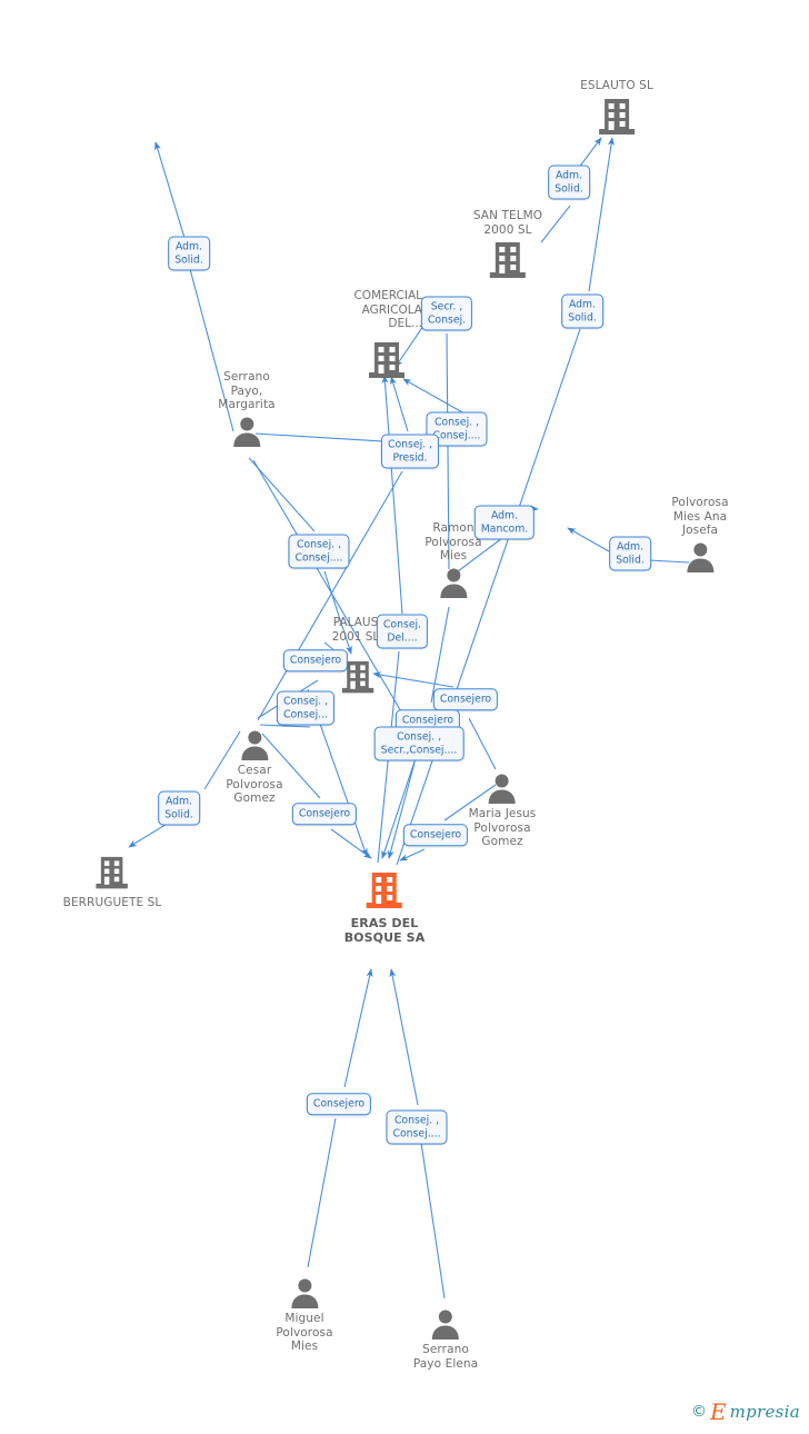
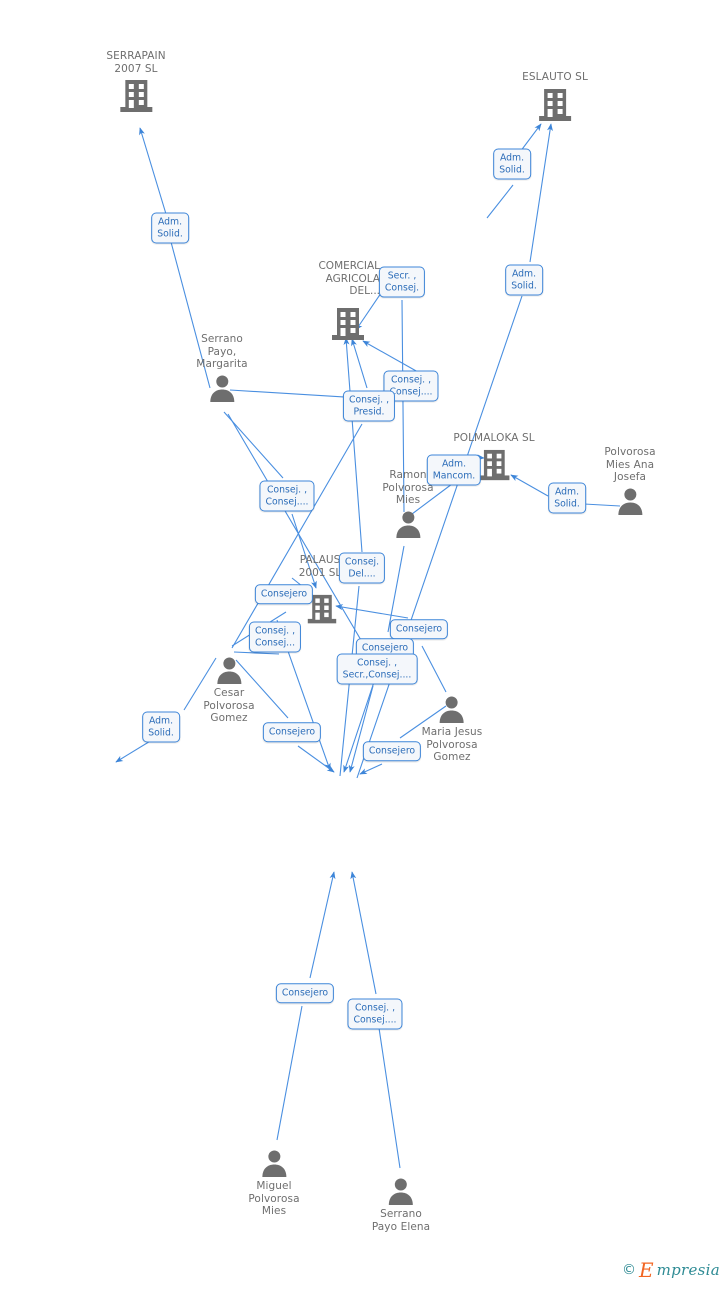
+ SERRAPAIN
+ 2007 SL
  ESLAUTO SL
- SAN TELMO
- 2000 SL
  COMERCIAL
  AGRICOLA
  DEL..
+ POLMALOKA SL
  PALAUS
  2001 S
- BERRUGUETE SL
- ERAS DEL
- BOSQUE SA
  Serrano
  Payo,
  Margarita
  Ramon
  Polvorosa
  Mies
  Polvorosa
  Mies Ana
  Josefa
  Cesar
  Polvorosa
  Gomez
  Maria Jesus
  Polvorosa
  Gomez
  Miguel
  Polvorosa
  Mies
  Serrano
  Payo Elena
  Adm.
  Solid.
  Adm.
  Solid.
  Adm.
  Solid.
  Secr. ,
  Consej.
  Consej. ,
  onsej....
  Consej. ,
  Presid.
  Consej. ,
  Consej....
  Adm.
  Mancom.
  Adm.
  Solid.
  Consej.
  Del....
  Consejero
  Consej. ,
  Consej...
  Consejero
  Consejero
  Consej. ,
  Secr.,Consej....
  Adm.
  Solid.
  Consejero
  Consejero
  Consejero
  Consej. ,
  Consej....
  ©
  E
  mpresia
